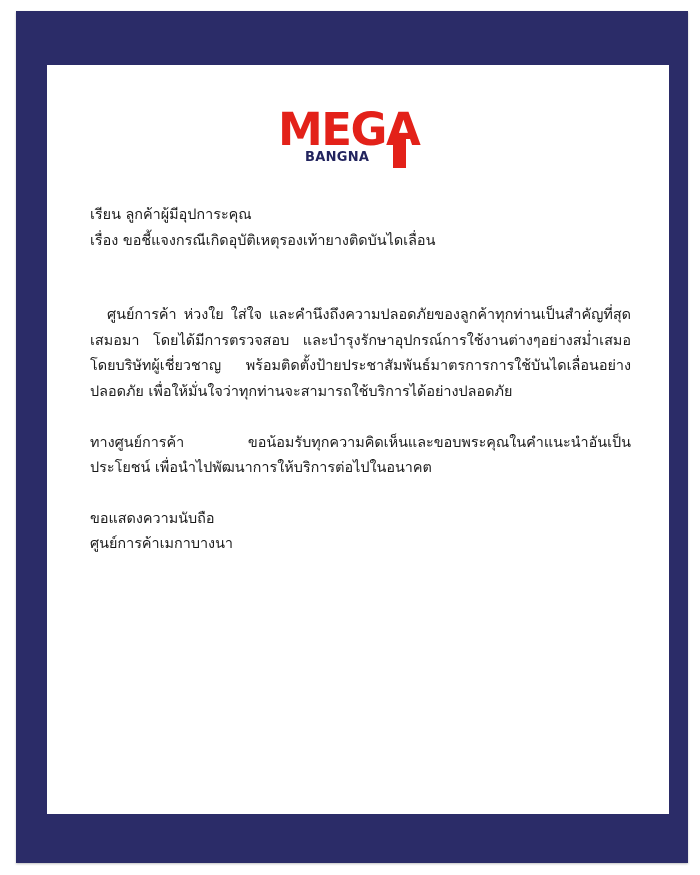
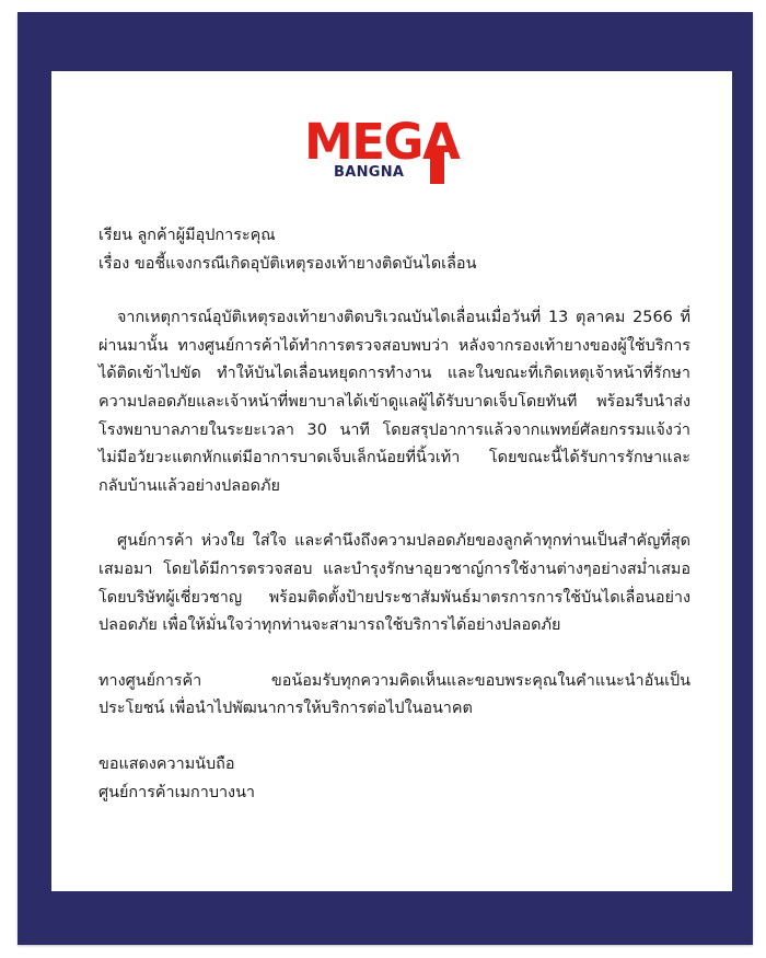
  MEGA
  bangna
  เรียน ลูกค้าผู้มีอุปการะคุณ
  เรื่อง ขอชี้แจงกรณีเกิดอุบัติเหตุรองเท้ายางติดบันไดเลื่อน
+ จากเหตุการณ์อุบัติเหตุรองเท้ายางติดบริเวณบันไดเลื่อนเมื่อวันที่ 13 ตุลาคม 2566 ที่ผ่านมานั้น ทางศูนย์การค้าได้ทำการตรวจสอบพบว่า หลังจากรองเท้ายางของผู้ใช้บริการได้ติดเข้าไปขัด ทำให้บันไดเลื่อนหยุดการทำงาน และในขณะที่เกิดเหตุเจ้าหน้าที่รักษาความปลอดภัยและเจ้าหน้าที่พยาบาลได้เข้าดูแลผู้ได้รับบาดเจ็บโดยทันที พร้อมรีบนำส่งโรงพยาบาลภายในระยะเวลา 30 นาที โดยสรุปอาการแล้วจากแพทย์ศัลยกรรมแจ้งว่าไม่มีอวัยวะแตกหักแต่มีอาการบาดเจ็บเล็กน้อยที่นิ้วเท้า โดยขณะนี้ได้รับการรักษาและกลับบ้านแล้วอย่างปลอดภัย
- ศูนย์การค้า ห่วงใย ใส่ใจ และคำนึงถึงความปลอดภัยของลูกค้าทุกท่านเป็นสำคัญที่สุดเสมอมา โดยได้มีการตรวจสอบ และบำรุงรักษาอุปกรณ์การใช้งานต่างๆอย่างสม่ำเสมอโดยบริษัทผู้เชี่ยวชาญ พร้อมติดตั้งป้ายประชาสัมพันธ์มาตรการการใช้บันไดเลื่อนอย่างปลอดภัย เพื่อให้มั่นใจว่าทุกท่านจะสามารถใช้บริการได้อย่างปลอดภัย
+ ศูนย์การค้า ห่วงใย ใส่ใจ และคำนึงถึงความปลอดภัยของลูกค้าทุกท่านเป็นสำคัญที่สุดเสมอมา โดยได้มีการตรวจสอบ และบำรุงรักษาอุยวชาญ์การใช้งานต่างๆอย่างสม่ำเสมอโดยบริษัทผู้เชี่ยวชาญ พร้อมติดตั้งป้ายประชาสัมพันธ์มาตรการการใช้บันไดเลื่อนอย่างปลอดภัย เพื่อให้มั่นใจว่าทุกท่านจะสามารถใช้บริการได้อย่างปลอดภัย
  ทางศูนย์การค้า ขอน้อมรับทุกความคิดเห็นและขอบพระคุณในคำแนะนำอันเป็นประโยชน์ เพื่อนำไปพัฒนาการให้บริการต่อไปในอนาคต
  ขอแสดงความนับถือ
  ศูนย์การค้าเมกาบางนา
